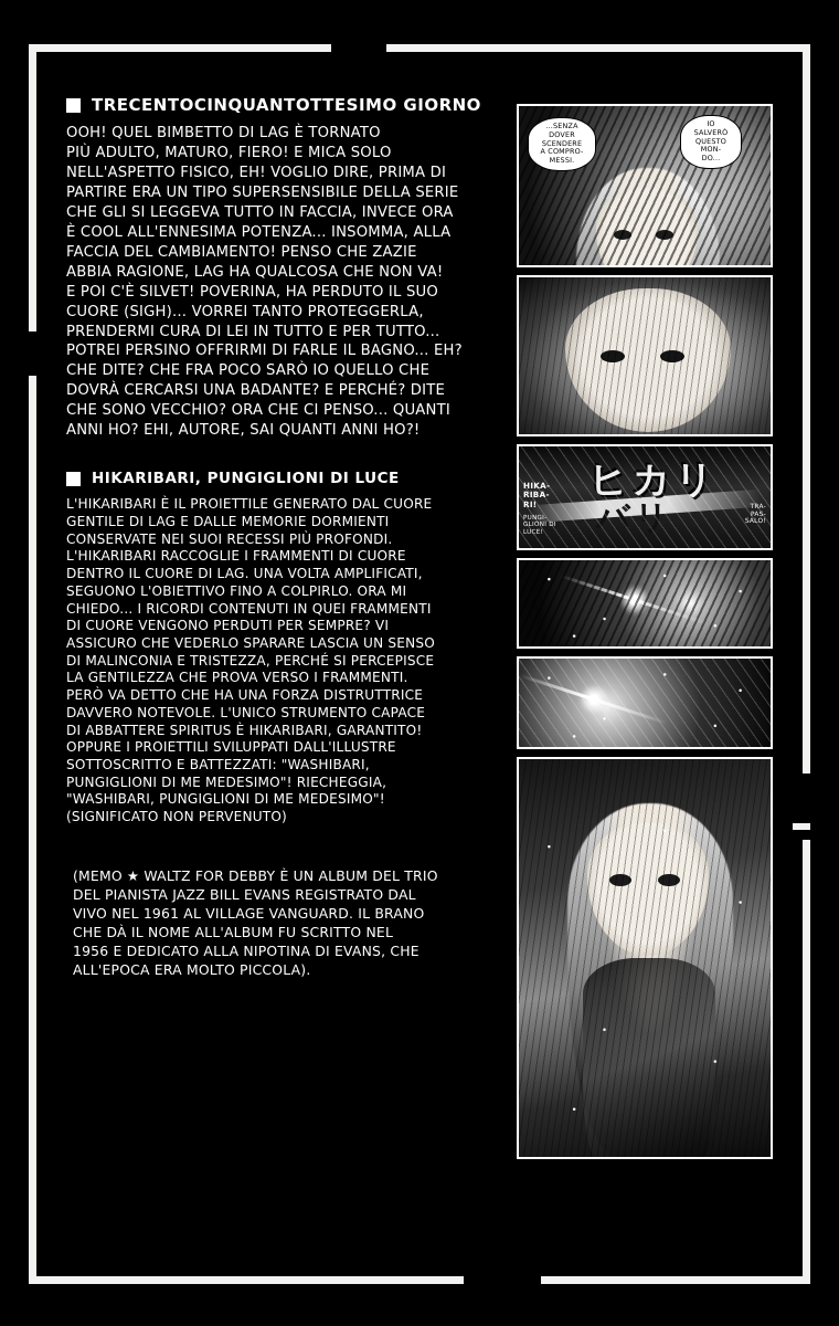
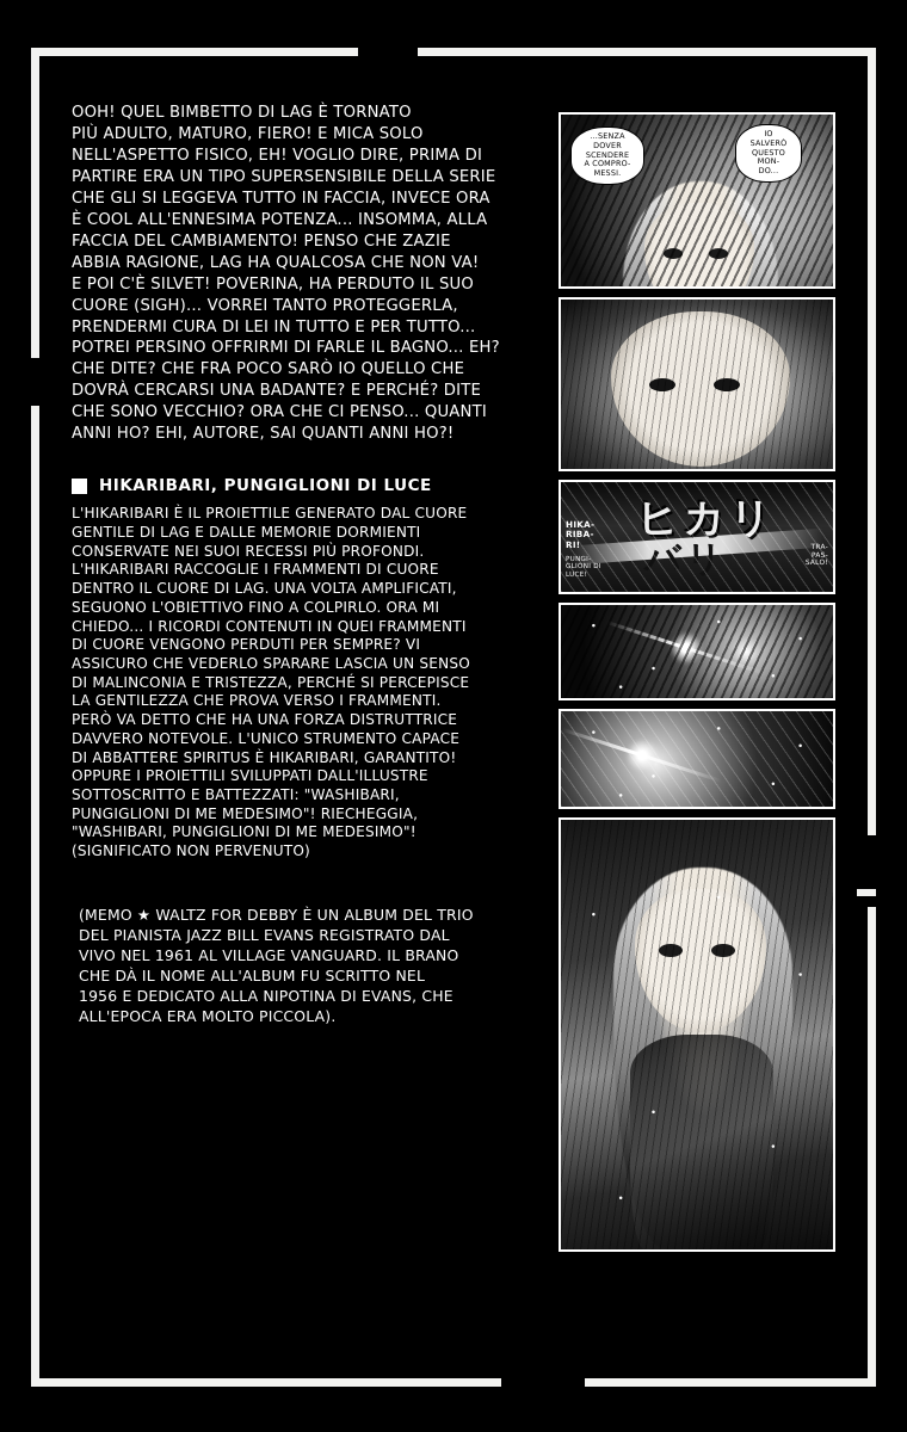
- TRECENTOCINQUANTOTTESIMO GIORNO
  OOH! QUEL BIMBETTO DI LAG È TORNATO
  PIÙ ADULTO, MATURO, FIERO! E MICA SOLO
  NELL'ASPETTO FISICO, EH! VOGLIO DIRE, PRIMA DI
  PARTIRE ERA UN TIPO SUPERSENSIBILE DELLA SERIE
  CHE GLI SI LEGGEVA TUTTO IN FACCIA, INVECE ORA
  È COOL ALL'ENNESIMA POTENZA... INSOMMA, ALLA
  FACCIA DEL CAMBIAMENTO! PENSO CHE ZAZIE
  ABBIA RAGIONE, LAG HA QUALCOSA CHE NON VA!
  E POI C'È SILVET! POVERINA, HA PERDUTO IL SUO
  CUORE (SIGH)... VORREI TANTO PROTEGGERLA,
  PRENDERMI CURA DI LEI IN TUTTO E PER TUTTO...
  POTREI PERSINO OFFRIRMI DI FARLE IL BAGNO... EH?
  CHE DITE? CHE FRA POCO SARÒ IO QUELLO CHE
  DOVRÀ CERCARSI UNA BADANTE? E PERCHÉ? DITE
  CHE SONO VECCHIO? ORA CHE CI PENSO... QUANTI
  ANNI HO? EHI, AUTORE, SAI QUANTI ANNI HO?!
  HIKARIBARI, PUNGIGLIONI DI LUCE
  L'HIKARIBARI È IL PROIETTILE GENERATO DAL CUORE
  GENTILE DI LAG E DALLE MEMORIE DORMIENTI
  CONSERVATE NEI SUOI RECESSI PIÙ PROFONDI.
  L'HIKARIBARI RACCOGLIE I FRAMMENTI DI CUORE
  DENTRO IL CUORE DI LAG. UNA VOLTA AMPLIFICATI,
  SEGUONO L'OBIETTIVO FINO A COLPIRLO. ORA MI
  CHIEDO... I RICORDI CONTENUTI IN QUEI FRAMMENTI
  DI CUORE VENGONO PERDUTI PER SEMPRE? VI
  ASSICURO CHE VEDERLO SPARARE LASCIA UN SENSO
  DI MALINCONIA E TRISTEZZA, PERCHÉ SI PERCEPISCE
  LA GENTILEZZA CHE PROVA VERSO I FRAMMENTI.
  PERÒ VA DETTO CHE HA UNA FORZA DISTRUTTRICE
  DAVVERO NOTEVOLE. L'UNICO STRUMENTO CAPACE
  DI ABBATTERE SPIRITUS È HIKARIBARI, GARANTITO!
  OPPURE I PROIETTILI SVILUPPATI DALL'ILLUSTRE
  SOTTOSCRITTO E BATTEZZATI: "WASHIBARI,
  PUNGIGLIONI DI ME MEDESIMO"! RIECHEGGIA,
  "WASHIBARI, PUNGIGLIONI DI ME MEDESIMO"!
  (SIGNIFICATO NON PERVENUTO)
  (MEMO ★ WALTZ FOR DEBBY È UN ALBUM DEL TRIO
  DEL PIANISTA JAZZ BILL EVANS REGISTRATO DAL
  VIVO NEL 1961 AL VILLAGE VANGUARD. IL BRANO
  CHE DÀ IL NOME ALL'ALBUM FU SCRITTO NEL
  1956 E DEDICATO ALLA NIPOTINA DI EVANS, CHE
  ALL'EPOCA ERA MOLTO PICCOLA).
  ...SENZA
  DOVER
  SCENDERE
  A COMPRO-
  MESSI.
  IO
  SALVERÒ
  QUESTO
  MON-
  DO...
